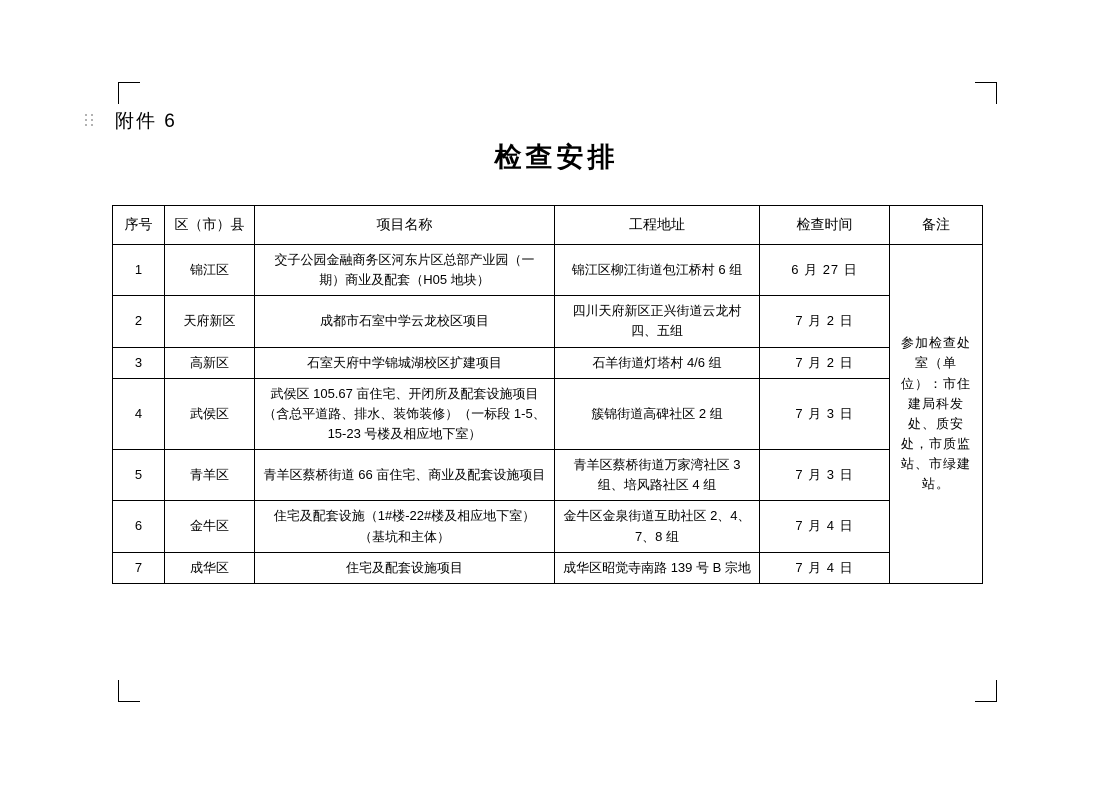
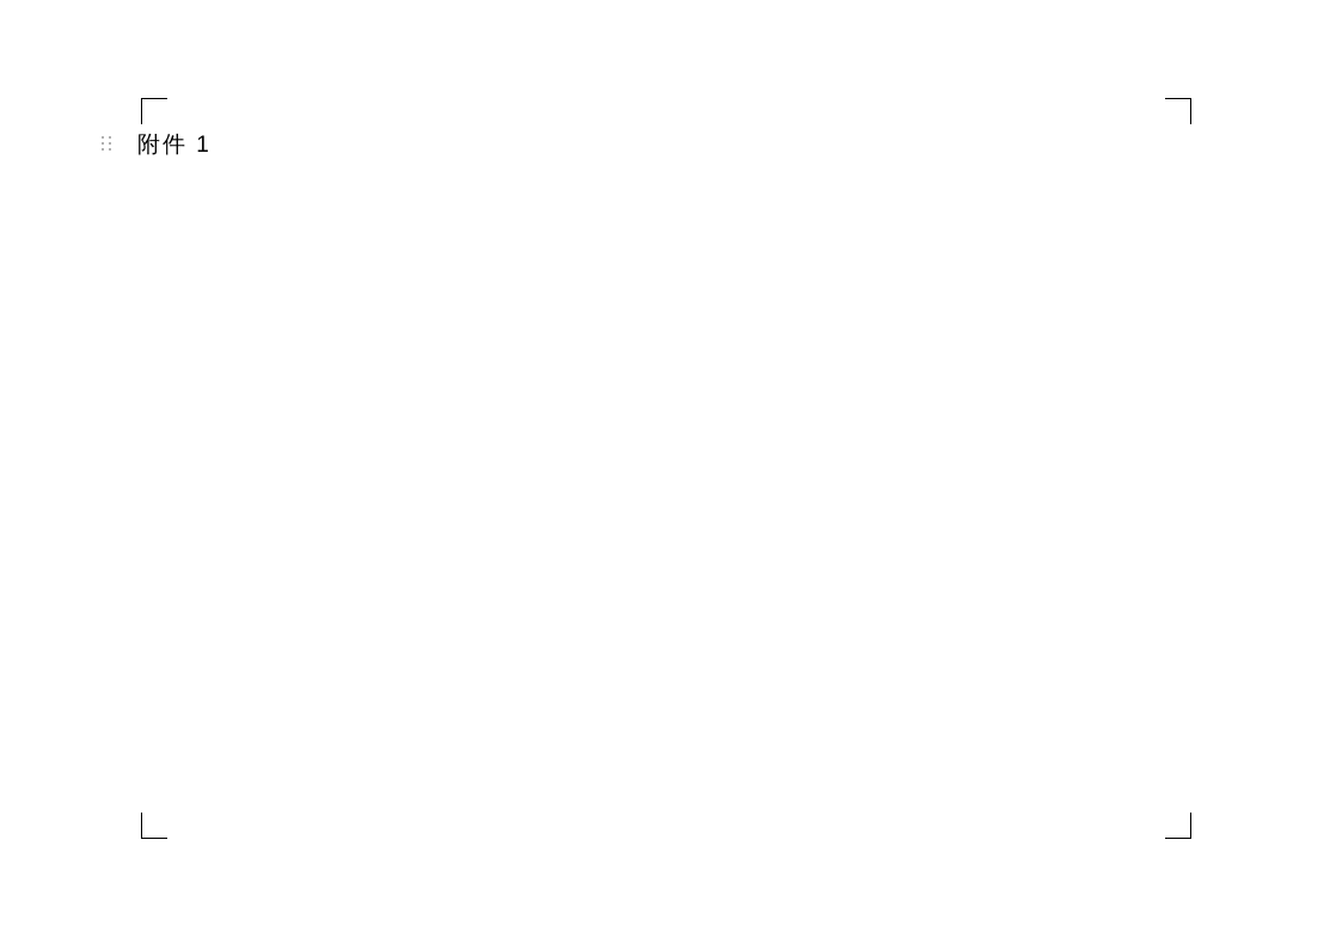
- 附件 6
+ 附件 1
- 检查安排
- 序号	区（市）县	项目名称	工程地址	检查时间	备注
- 1	锦江区	交子公园金融商务区河东片区总部产业园（一期）商业及配套（H05 地块）	锦江区柳江街道包江桥村 6 组	6 月 27 日	参加检查处室（单位）：市住建局科发处、质安处，市质监站、市绿建站。
- 2	天府新区	成都市石室中学云龙校区项目	四川天府新区正兴街道云龙村四、五组	7 月 2 日
- 3	高新区	石室天府中学锦城湖校区扩建项目	石羊街道灯塔村 4/6 组	7 月 2 日
- 4	武侯区	武侯区 105.67 亩住宅、开闭所及配套设施项目（含总平道路、排水、装饰装修）（一标段 1-5、15-23 号楼及相应地下室）	簇锦街道高碑社区 2 组	7 月 3 日
- 5	青羊区	青羊区蔡桥街道 66 亩住宅、商业及配套设施项目	青羊区蔡桥街道万家湾社区 3 组、培风路社区 4 组	7 月 3 日
- 6	金牛区	住宅及配套设施（1#楼-22#楼及相应地下室）（基坑和主体）	金牛区金泉街道互助社区 2、4、7、8 组	7 月 4 日
- 7	成华区	住宅及配套设施项目	成华区昭觉寺南路 139 号 B 宗地	7 月 4 日
